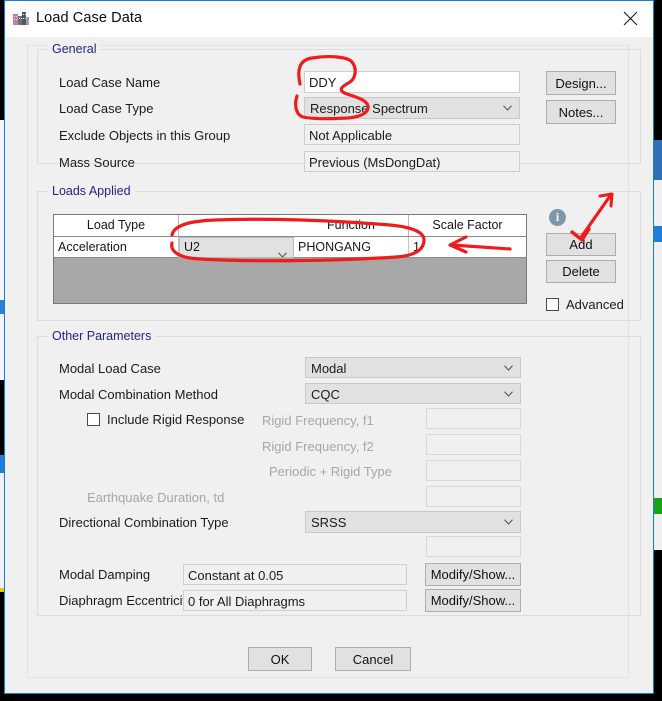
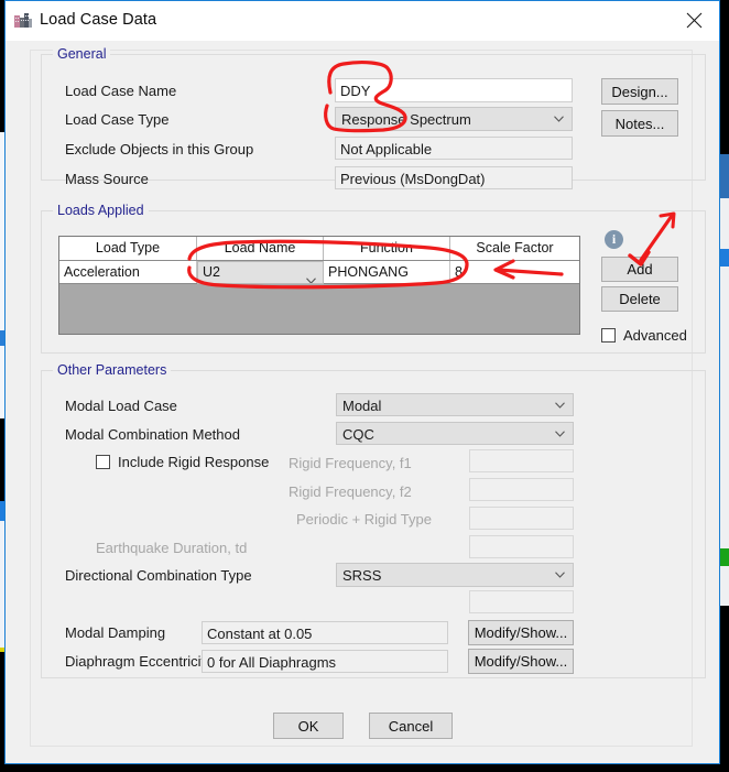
  Load Case Data
  General
  Load Case Name
  DDY
  Load Case Type
  Response Spectrum
  Exclude Objects in this Group
  Not Applicable
  Mass Source
  Previous (MsDongDat)
  Design...
  Notes...
  Loads Applied
  Load Type
+ Load Name
  Functio
  Scale Factor
  Acceleration
  U2
  PHONGANG
- 1
+ 8
  i
  Add
  Delete
  Advanced
  Other Parameters
  Modal Load Case
  Modal
  Modal Combination Method
  CQC
  Include Rigid Response
  Rigid Frequency, f1
  Rigid Frequency, f2
  Periodic + Rigid Type
  Earthquake Duration, td
  Directional Combination Type
  SRSS
  Modal Damping
  Constant at 0.05
  Modify/Show...
  Diaphragm Eccentrici
  0 for All Diaphragms
  Modify/Show...
  OK
  Cancel
